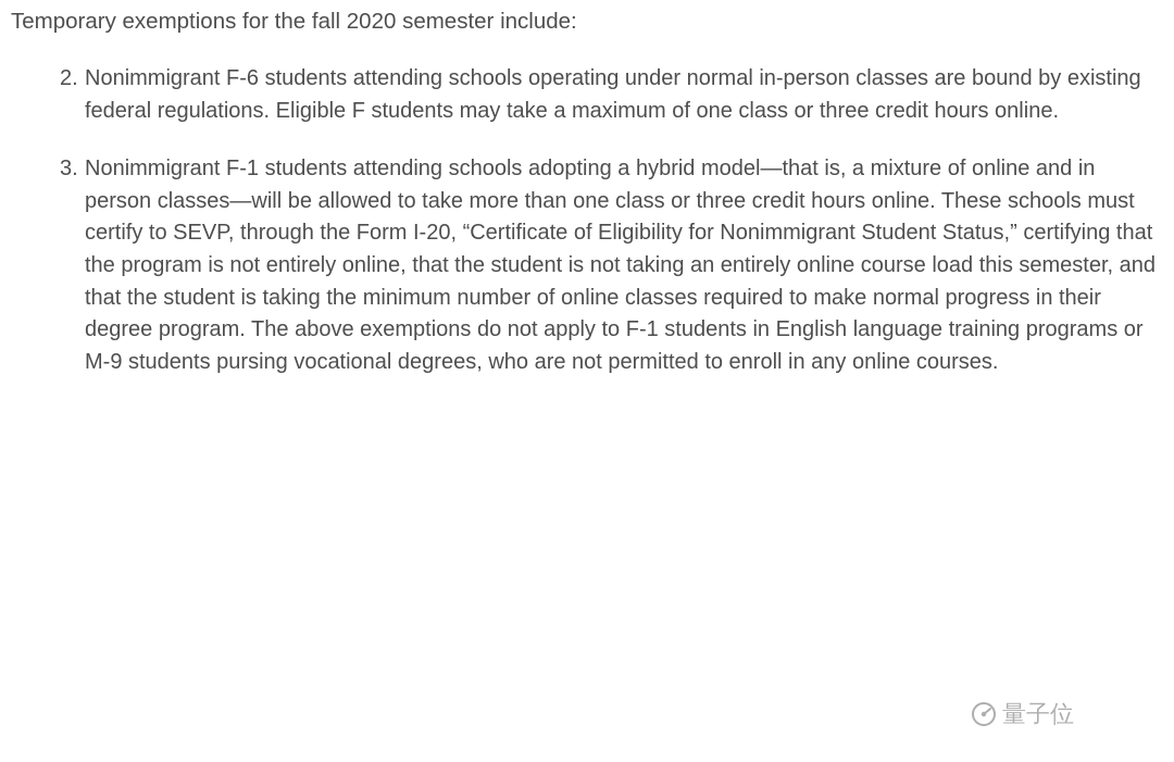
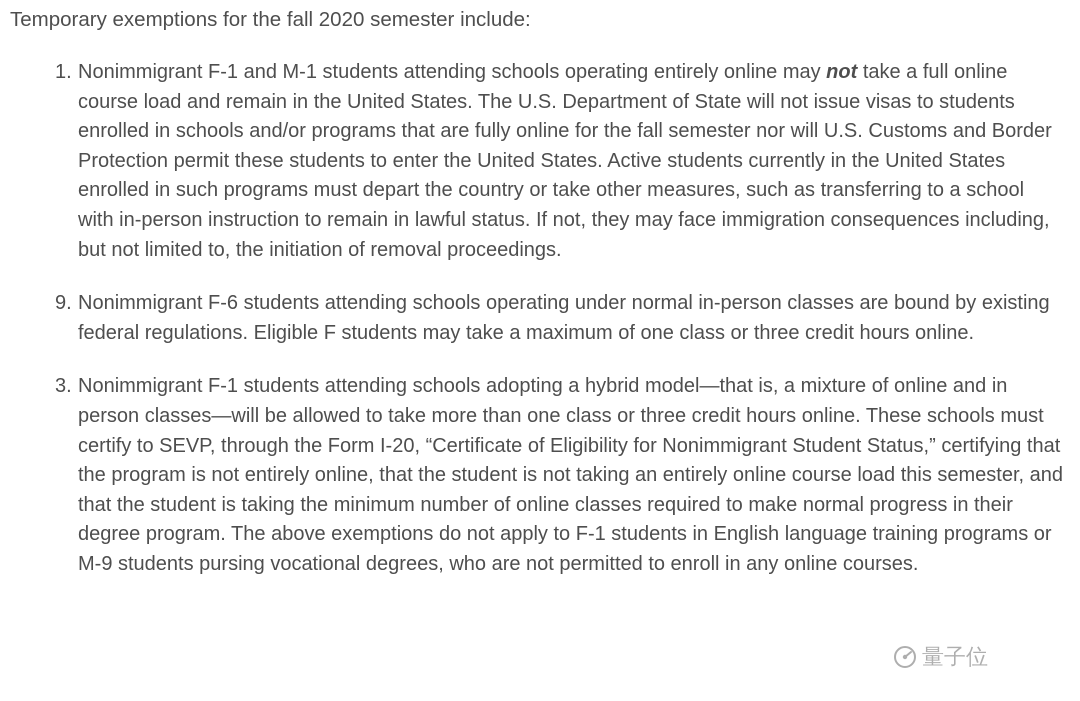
  Temporary exemptions for the fall 2020 semester include:
+ 1.
+ Nonimmigrant F-1 and M-1 students attending schools operating entirely online may not take a full online course load and remain in the United States. The U.S. Department of State will not issue visas to students enrolled in schools and/or programs that are fully online for the fall semester nor will U.S. Customs and Border Protection permit these students to enter the United States. Active students currently in the United States enrolled in such programs must depart the country or take other measures, such as transferring to a school with in-person instruction to remain in lawful status. If not, they may face immigration consequences including, but not limited to, the initiation of removal proceedings.
- 2.
+ 9.
  Nonimmigrant F-6 students attending schools operating under normal in-person classes are bound by existing federal regulations. Eligible F students may take a maximum of one class or three credit hours online.
  3.
  Nonimmigrant F-1 students attending schools adopting a hybrid model—that is, a mixture of online and in person classes—will be allowed to take more than one class or three credit hours online. These schools must certify to SEVP, through the Form I-20, “Certificate of Eligibility for Nonimmigrant Student Status,” certifying that the program is not entirely online, that the student is not taking an entirely online course load this semester, and that the student is taking the minimum number of online classes required to make normal progress in their degree program. The above exemptions do not apply to F-1 students in English language training programs or M-9 students pursing vocational degrees, who are not permitted to enroll in any online courses.
  量子位
